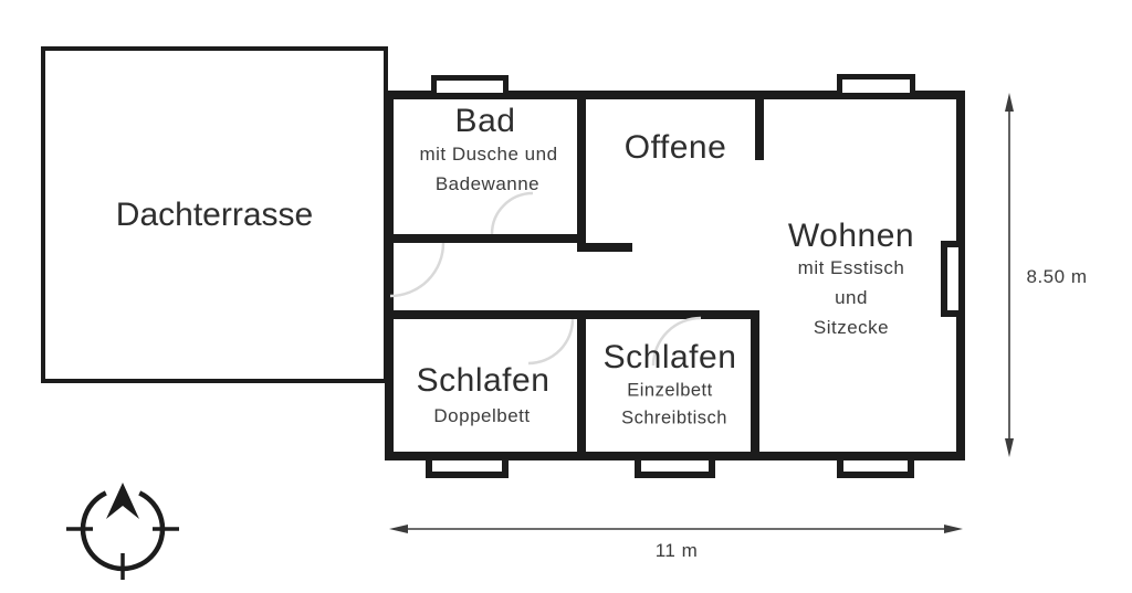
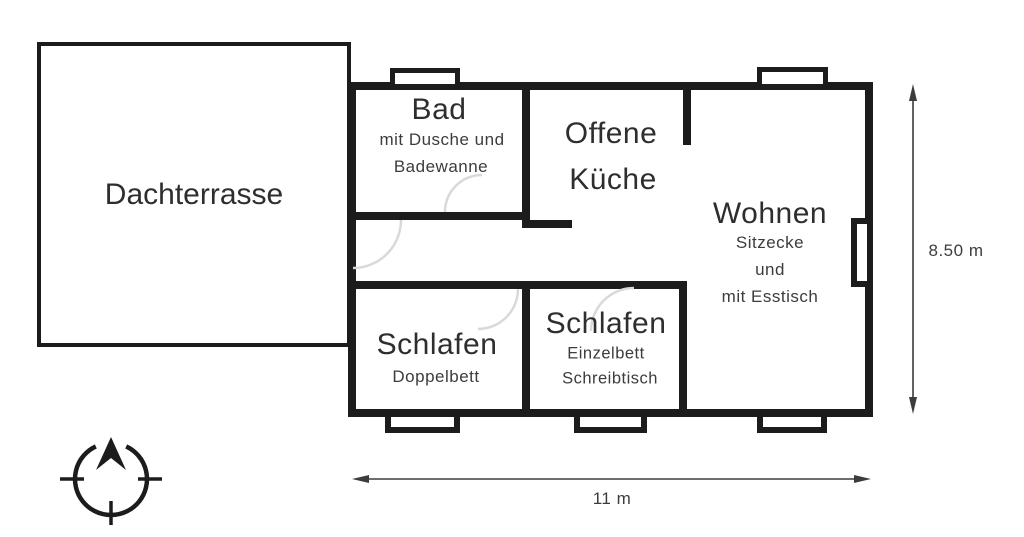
  Dachterrasse
  Bad
  mit Dusche und
  Badewanne
  Offene
+ Küche
  Wohnen
- mit Esstisch
+ Sitzecke
  und
- Sitzecke
+ mit Esstisch
  Schlafen
  Doppelbett
  Schlafen
  Einzelbett
  Schreibtisch
  8.50 m
  11 m
